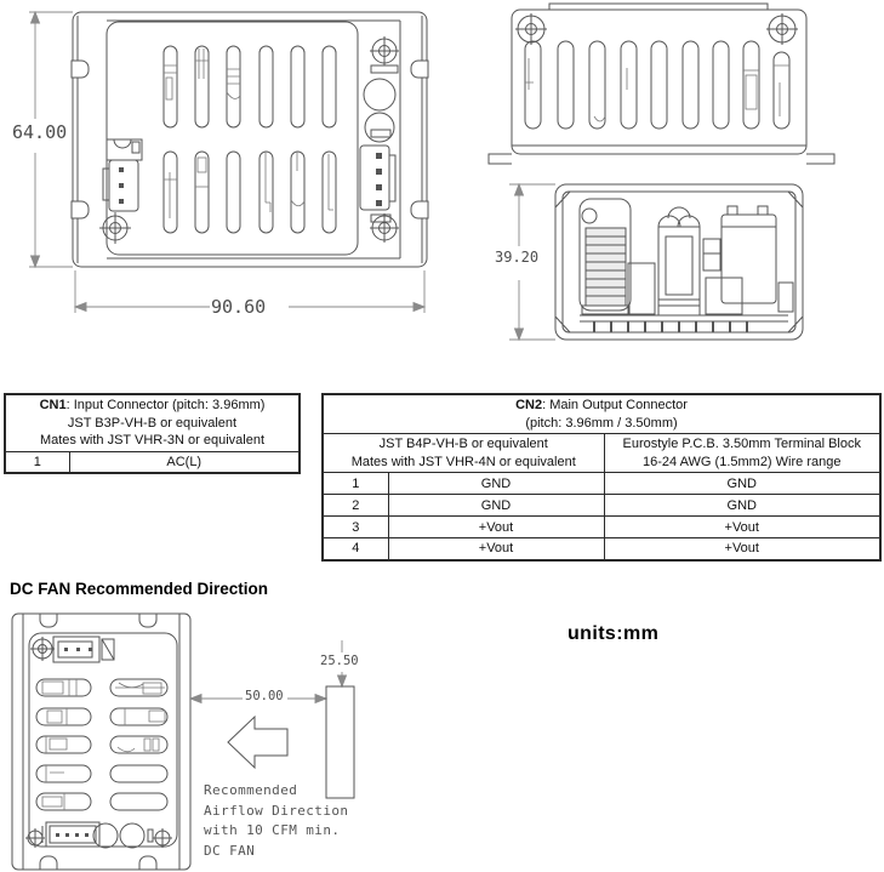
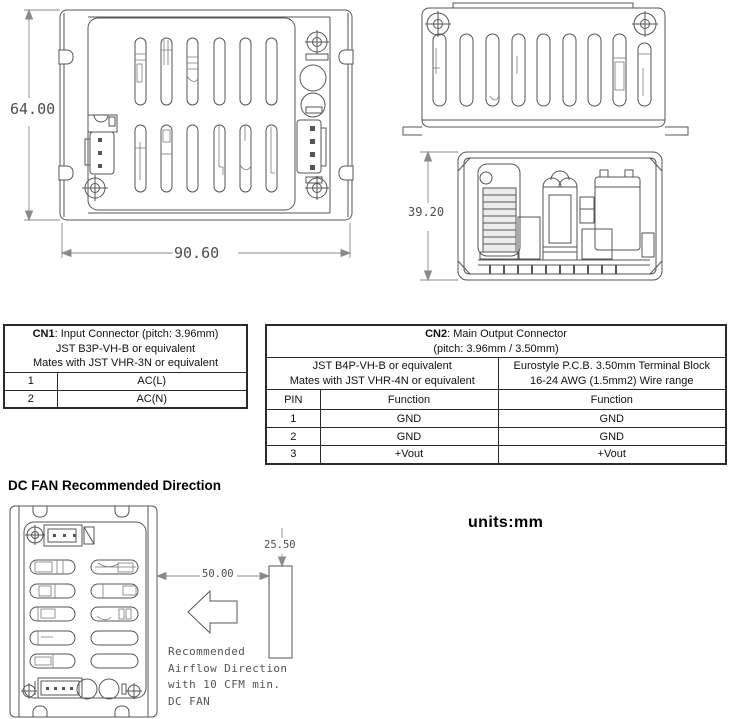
  64.00
  90.60
  39.20
  CN1: Input Connector (pitch: 3.96mm) JST B3P-VH-B or equivalent Mates with JST VHR-3N or equivalent
  1	AC(L)
+ 2	AC(N)
  CN2: Main Output Connector (pitch: 3.96mm / 3.50mm)
  JST B4P-VH-B or equivalent Mates with JST VHR-4N or equivalent	Eurostyle P.C.B. 3.50mm Terminal Block 16-24 AWG (1.5mm2) Wire range
+ PIN	Function	Function
  1	GND	GND
  2	GND	GND
  3	+Vout	+Vout
- 4	+Vout	+Vout
  DC FAN Recommended Direction
  50.00
  25.50
  Recommended
  Airflow Direction
  with 10 CFM min.
  DC FAN
  units:mm
